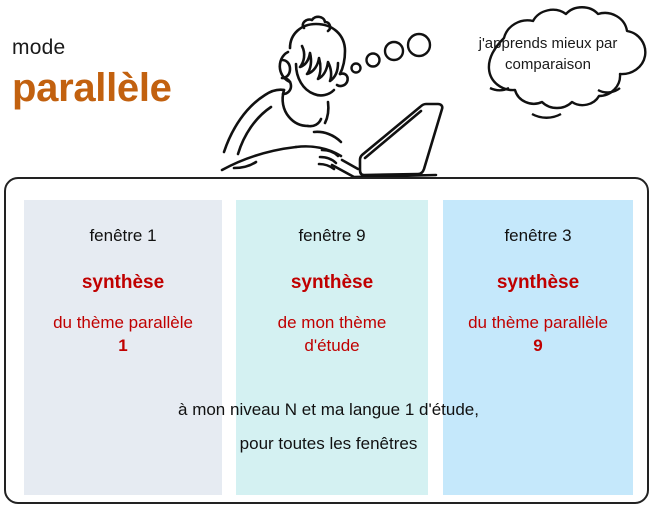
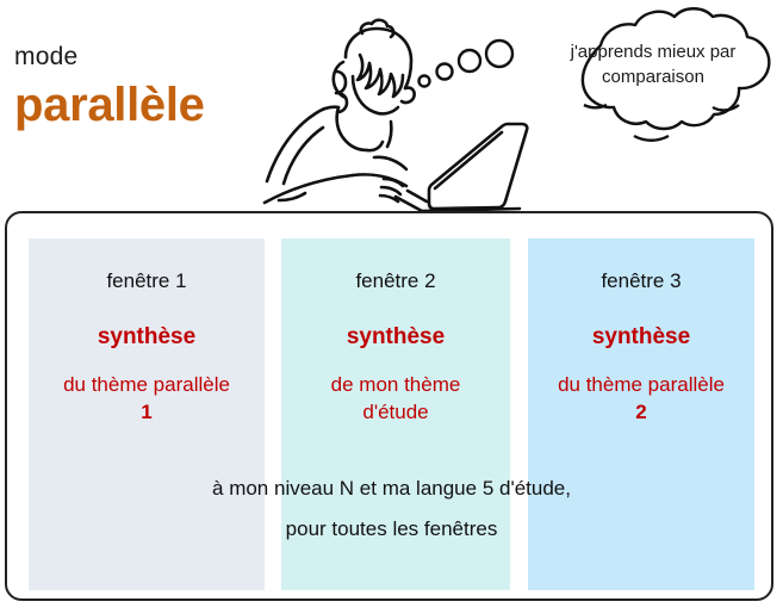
  mode
  parallèle
  j'apprends mieux par comparaison
  fenêtre 1
  synthèse
  du thème parallèle
  1
- fenêtre 9
+ fenêtre 2
  synthèse
  de mon thème
  d'étude
  fenêtre 3
  synthèse
  du thème parallèle
- 9
+ 2
- à mon niveau N et ma langue 1 d'étude,
+ à mon niveau N et ma langue 5 d'étude,
  pour toutes les fenêtres
